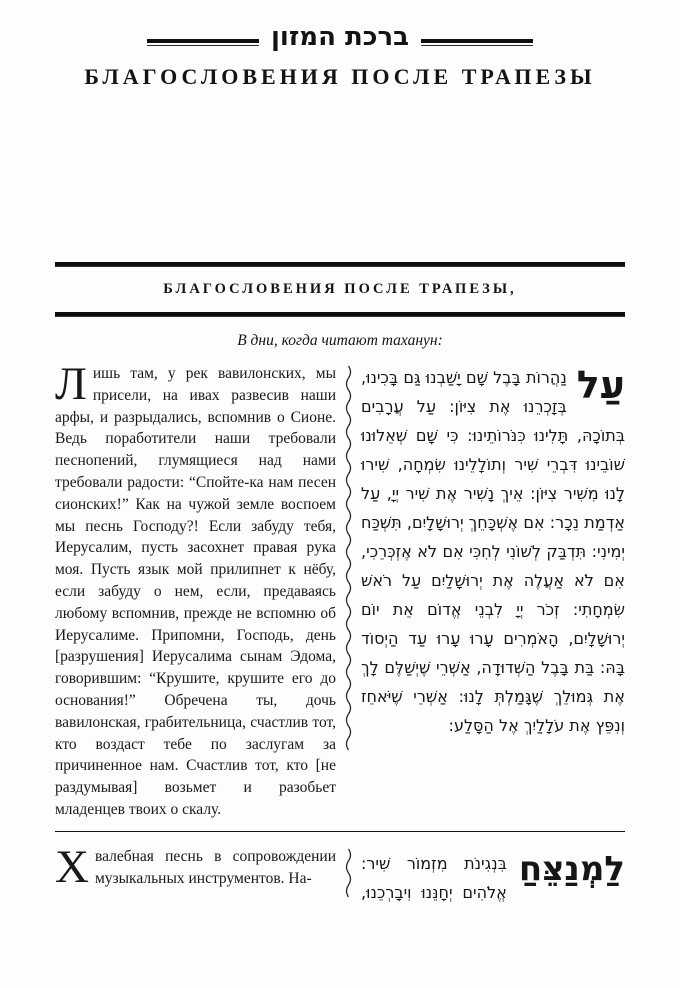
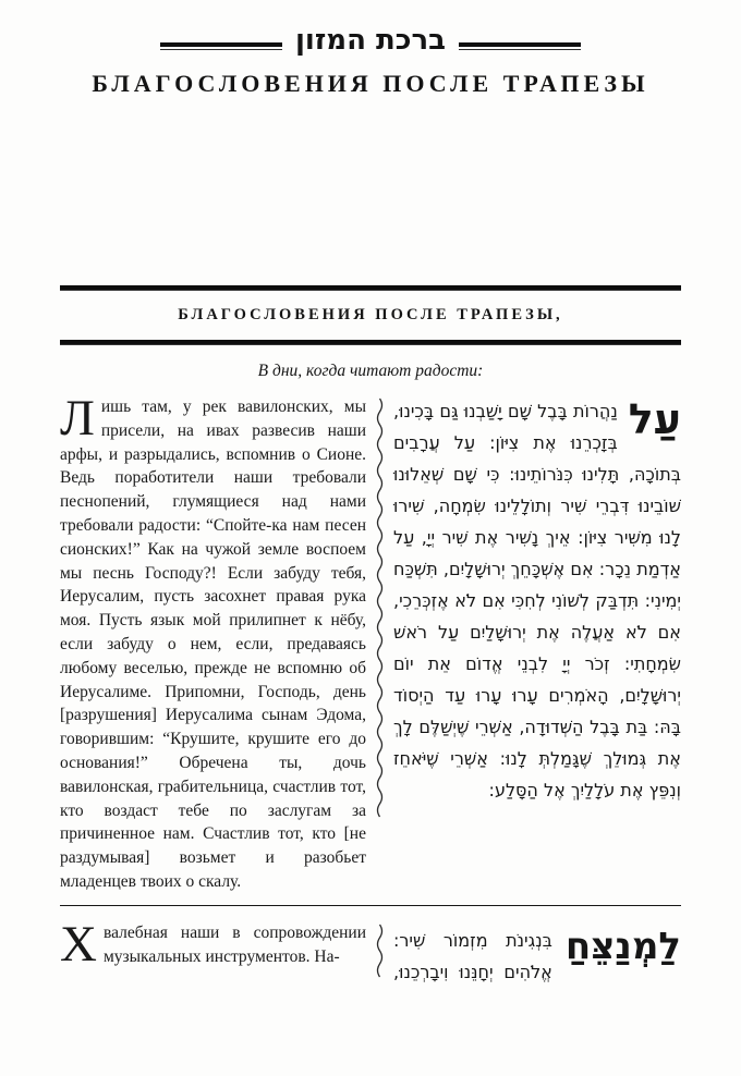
  ברכת המזון
  БЛАГОСЛОВЕНИЯ ПОСЛЕ ТРАПЕЗЫ
  БЛАГОСЛОВЕНИЯ ПОСЛЕ ТРАПЕЗЫ,
- В дни, когда читают таханун:
+ В дни, когда читают радости:
  Л
- ишь там, у рек вавилонских, мы присели, на ивах развесив наши арфы, и разрыдались, вспомнив о Сионе. Ведь поработители наши требовали песнопений, глумящиеся над нами требовали радости: “Спойте-ка нам песен сионских!” Как на чужой земле воспоем мы песнь Господу?! Если забуду тебя, Иерусалим, пусть засохнет правая рука моя. Пусть язык мой прилипнет к нёбу, если забуду о нем, если, предаваясь любому вспомнив, прежде не вспомню об Иерусалиме. Припомни, Господь, день [разрушения] Иерусалима сынам Эдома, говорившим: “Крушите, крушите его до основания!” Обречена ты, дочь вавилонская, грабительница, счастлив тот, кто воздаст тебе по заслугам за причиненное нам. Счастлив тот, кто [не раздумывая] возьмет и разобьет младенцев твоих о скалу.
+ ишь там, у рек вавилонских, мы присели, на ивах развесив наши арфы, и разрыдались, вспомнив о Сионе. Ведь поработители наши требовали песнопений, глумящиеся над нами требовали радости: “Спойте-ка нам песен сионских!” Как на чужой земле воспоем мы песнь Господу?! Если забуду тебя, Иерусалим, пусть засохнет правая рука моя. Пусть язык мой прилипнет к нёбу, если забуду о нем, если, предаваясь любому веселью, прежде не вспомню об Иерусалиме. Припомни, Господь, день [разрушения] Иерусалима сынам Эдома, говорившим: “Крушите, крушите его до основания!” Обречена ты, дочь вавилонская, грабительница, счастлив тот, кто воздаст тебе по заслугам за причиненное нам. Счастлив тот, кто [не раздумывая] возьмет и разобьет младенцев твоих о скалу.
  עַל
  נַהֲרוֹת בָּבֶל שָׁם יָשַׁבְנוּ גַּם בָּכִינוּ, בְּזָכְרֵנוּ אֶת צִיּוֹן: עַל עֲרָבִים בְּתוֹכָהּ, תָּלִינוּ כִּנֹּרוֹתֵינוּ: כִּי שָׁם שְׁאֵלוּנוּ שׁוֹבֵינוּ דִּבְרֵי שִׁיר וְתוֹלָלֵינוּ שִׂמְחָה, שִׁירוּ לָנוּ מִשִּׁיר צִיּוֹן: אֵיךְ נָשִׁיר אֶת שִׁיר יְיָ, עַל אַדְמַת נֵכָר: אִם אֶשְׁכָּחֵךְ יְרוּשָׁלָיִם, תִּשְׁכַּח יְמִינִי: תִּדְבַּק לְשׁוֹנִי לְחִכִּי אִם לֹא אֶזְכְּרֵכִי, אִם לֹא אַעֲלֶה אֶת יְרוּשָׁלַיִם עַל רֹאשׁ שִׂמְחָתִי: זְכֹר יְיָ לִבְנֵי אֱדוֹם אֵת יוֹם יְרוּשָׁלָיִם, הָאֹמְרִים עָרוּ עָרוּ עַד הַיְסוֹד בָּהּ: בַּת בָּבֶל הַשְּׁדוּדָה, אַשְׁרֵי שֶׁיְשַׁלֶּם לָךְ אֶת גְּמוּלֵךְ שֶׁגָּמַלְתְּ לָנוּ: אַשְׁרֵי שֶׁיֹּאחֵז וְנִפֵּץ אֶת עֹלָלַיִךְ אֶל הַסָּלַע:
  Х
- валебная песнь в сопровождении музыкальных инструментов. На-
+ валебная наши в сопровождении музыкальных инструментов. На-
  לַמְנַצֵּחַ
  בִּנְגִינֹת מִזְמוֹר שִׁיר:
  אֱלֹהִים יְחָנֵּנוּ וִיבָרְכֵנוּ,
